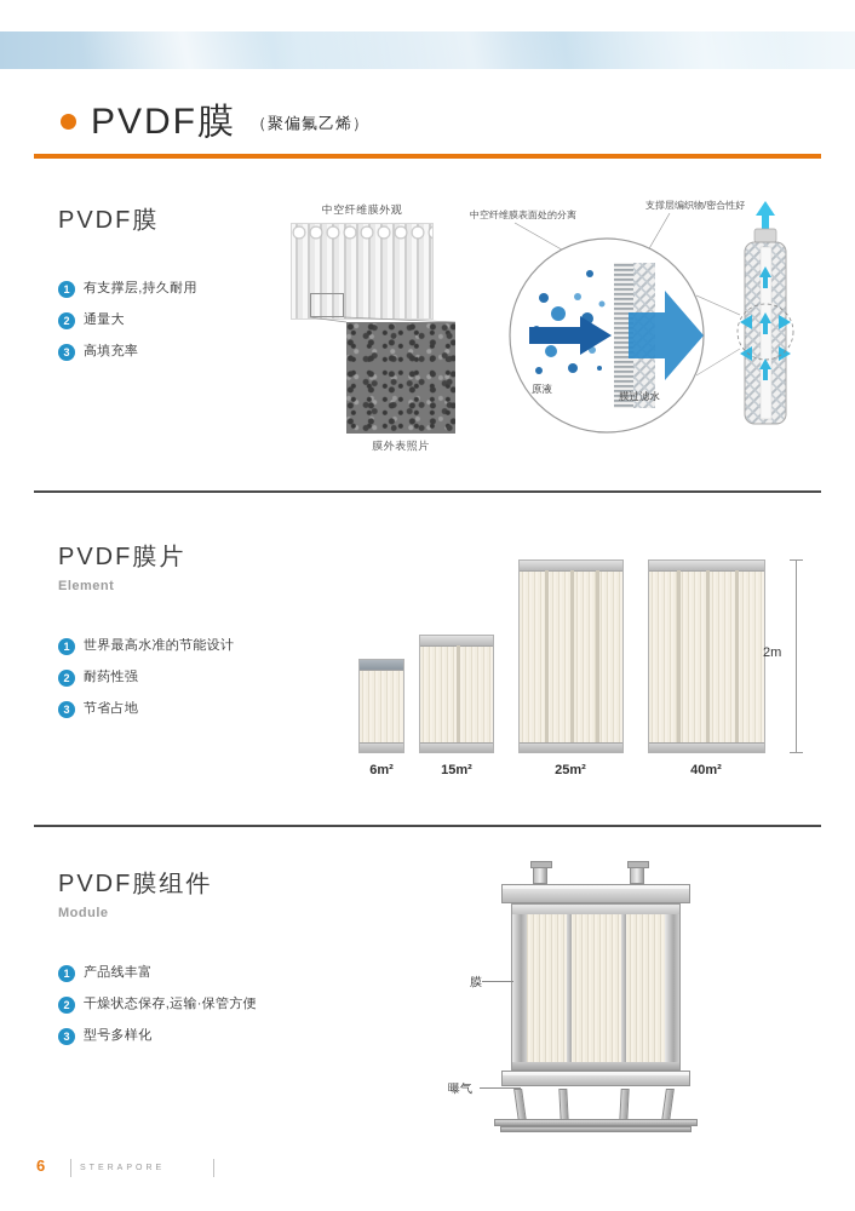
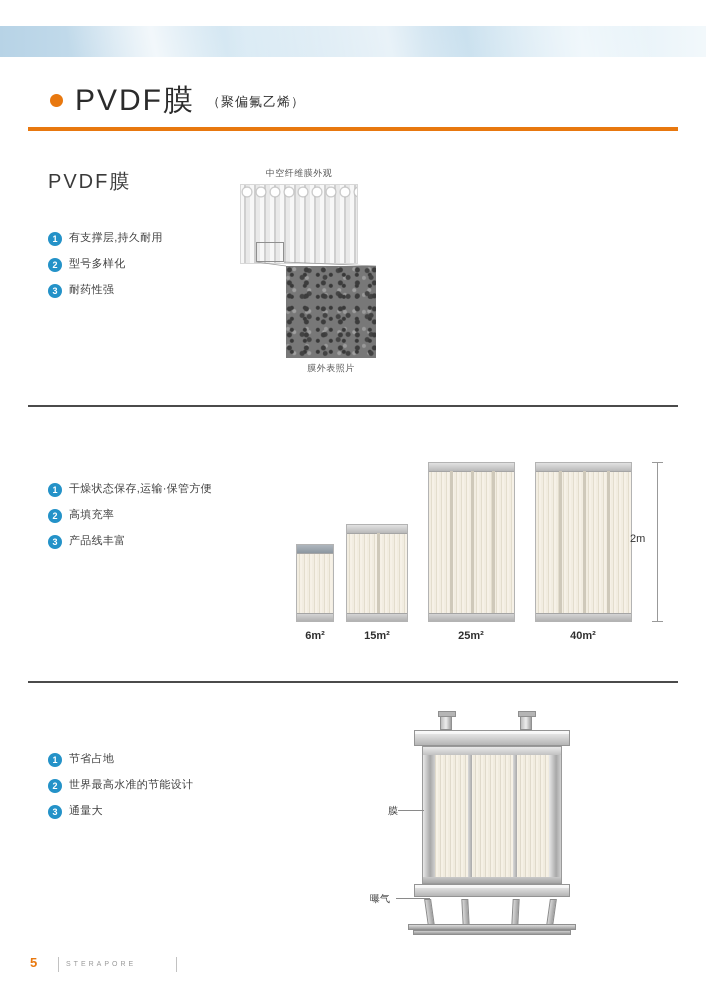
  PVDF膜
  （聚偏氟乙烯）
  PVDF膜
  1
  有支撑层,持久耐用
  2
- 通量大
+ 型号多样化
  3
- 高填充率
+ 耐药性强
  中空纤维膜外观
  膜外表照片
- 中空纤维膜表面处的分离
- 支撑层编织物/密合性好
- 原液
- 膜过滤水
- PVDF膜片
- Element
  1
- 世界最高水准的节能设计
+ 干燥状态保存,运输·保管方便
  2
- 耐药性强
+ 高填充率
  3
- 节省占地
+ 产品线丰富
  6m²
  15m²
  25m²
  40m²
  2m
- PVDF膜组件
- Module
  1
- 产品线丰富
+ 节省占地
  2
- 干燥状态保存,运输·保管方便
+ 世界最高水准的节能设计
  3
- 型号多样化
+ 通量大
  膜
  曝气
- 6
+ 5
